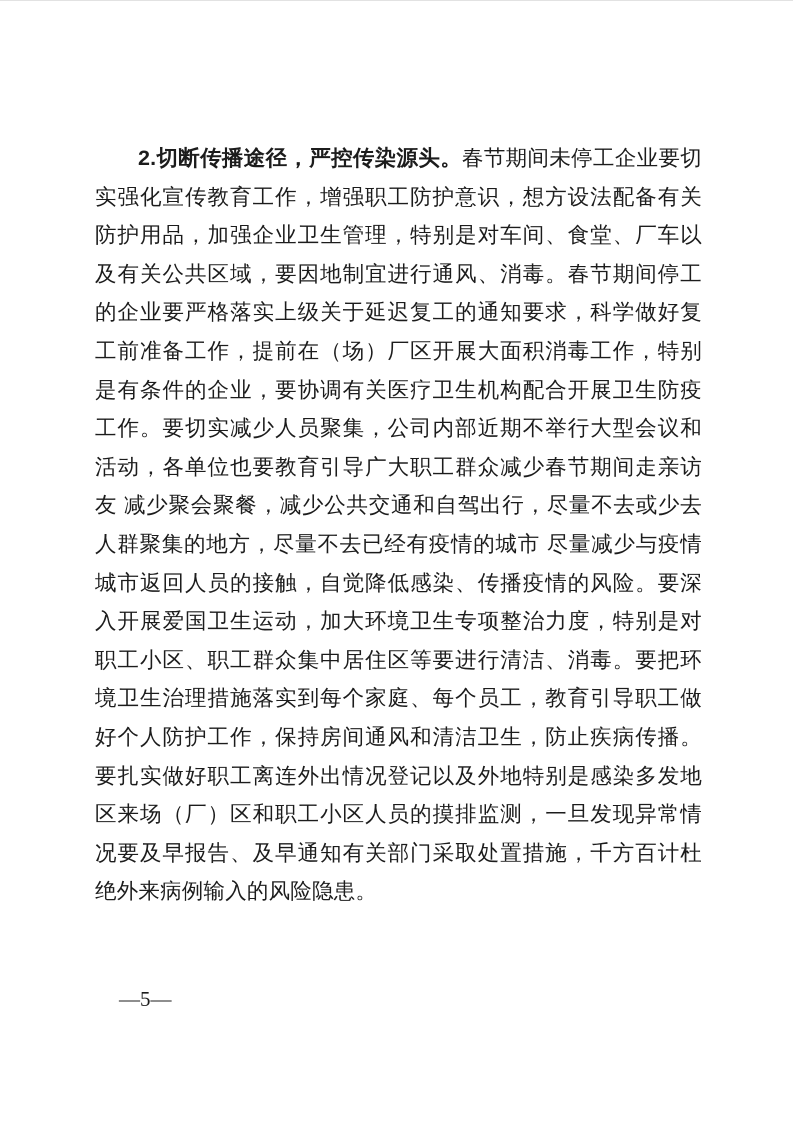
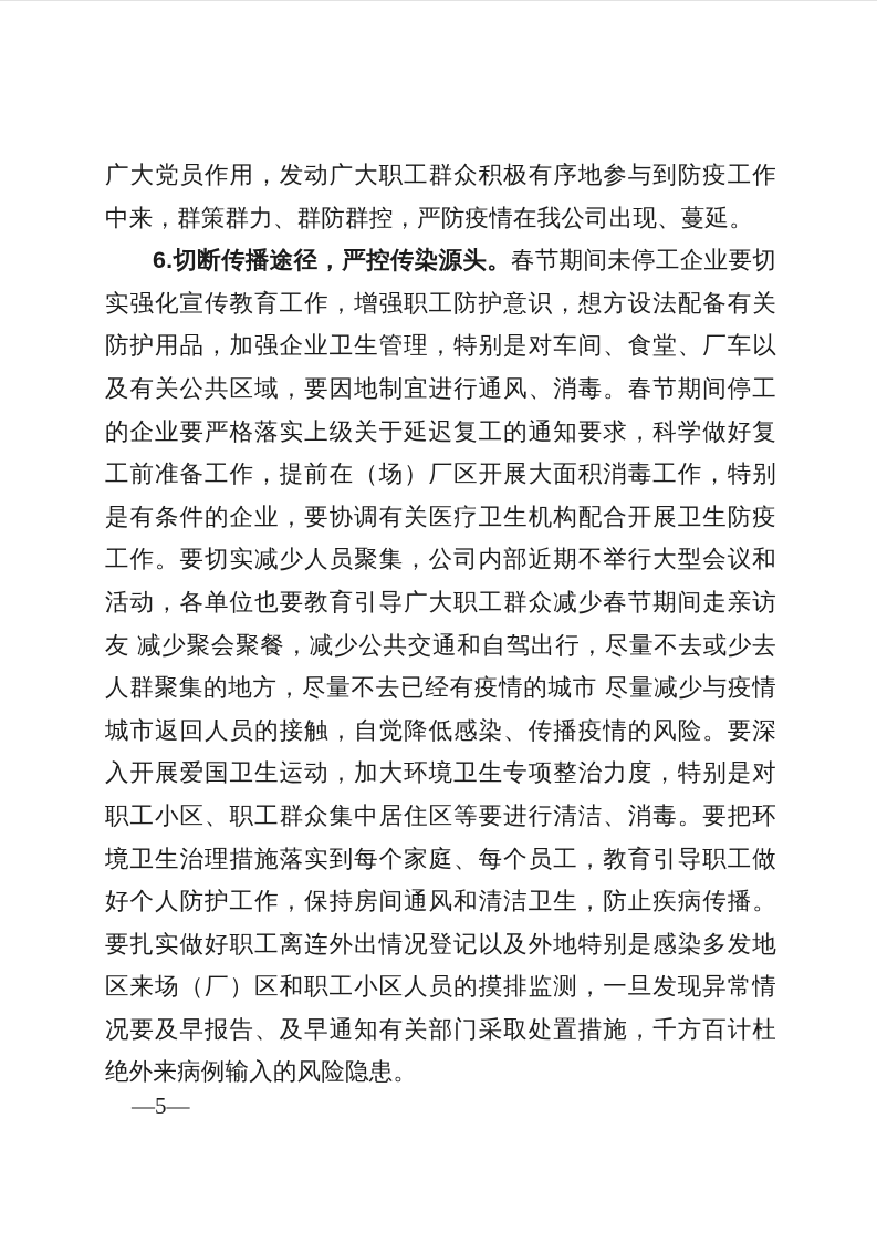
+ 广大党员作用，发动广大职工群众积极有序地参与到防疫工作中来，群策群力、群防群控，严防疫情在我公司出现、蔓延。
- 2.切断传播途径，严控传染源头。春节期间未停工企业要切实强化宣传教育工作，增强职工防护意识，想方设法配备有关防护用品，加强企业卫生管理，特别是对车间、食堂、厂车以及有关公共区域，要因地制宜进行通风、消毒。春节期间停工的企业要严格落实上级关于延迟复工的通知要求，科学做好复工前准备工作，提前在（场）厂区开展大面积消毒工作，特别是有条件的企业，要协调有关医疗卫生机构配合开展卫生防疫工作。要切实减少人员聚集，公司内部近期不举行大型会议和活动，各单位也要教育引导广大职工群众减少春节期间走亲访友 减少聚会聚餐，减少公共交通和自驾出行，尽量不去或少去人群聚集的地方，尽量不去已经有疫情的城市 尽量减少与疫情城市返回人员的接触，自觉降低感染、传播疫情的风险。要深入开展爱国卫生运动，加大环境卫生专项整治力度，特别是对职工小区、职工群众集中居住区等要进行清洁、消毒。要把环境卫生治理措施落实到每个家庭、每个员工，教育引导职工做好个人防护工作，保持房间通风和清洁卫生，防止疾病传播。要扎实做好职工离连外出情况登记以及外地特别是感染多发地区来场（厂）区和职工小区人员的摸排监测，一旦发现异常情况要及早报告、及早通知有关部门采取处置措施，千方百计杜绝外来病例输入的风险隐患。
+ 6.切断传播途径，严控传染源头。春节期间未停工企业要切实强化宣传教育工作，增强职工防护意识，想方设法配备有关防护用品，加强企业卫生管理，特别是对车间、食堂、厂车以及有关公共区域，要因地制宜进行通风、消毒。春节期间停工的企业要严格落实上级关于延迟复工的通知要求，科学做好复工前准备工作，提前在（场）厂区开展大面积消毒工作，特别是有条件的企业，要协调有关医疗卫生机构配合开展卫生防疫工作。要切实减少人员聚集，公司内部近期不举行大型会议和活动，各单位也要教育引导广大职工群众减少春节期间走亲访友 减少聚会聚餐，减少公共交通和自驾出行，尽量不去或少去人群聚集的地方，尽量不去已经有疫情的城市 尽量减少与疫情城市返回人员的接触，自觉降低感染、传播疫情的风险。要深入开展爱国卫生运动，加大环境卫生专项整治力度，特别是对职工小区、职工群众集中居住区等要进行清洁、消毒。要把环境卫生治理措施落实到每个家庭、每个员工，教育引导职工做好个人防护工作，保持房间通风和清洁卫生，防止疾病传播。要扎实做好职工离连外出情况登记以及外地特别是感染多发地区来场（厂）区和职工小区人员的摸排监测，一旦发现异常情况要及早报告、及早通知有关部门采取处置措施，千方百计杜绝外来病例输入的风险隐患。
  —5—
